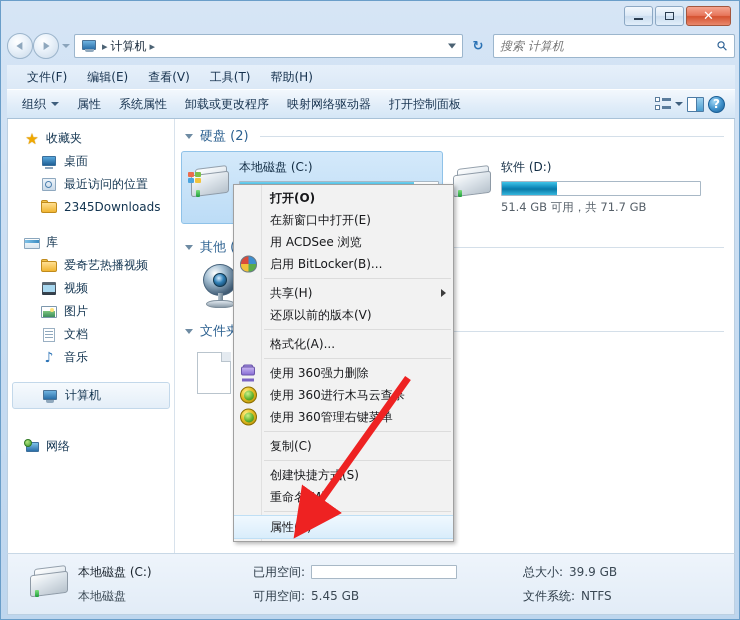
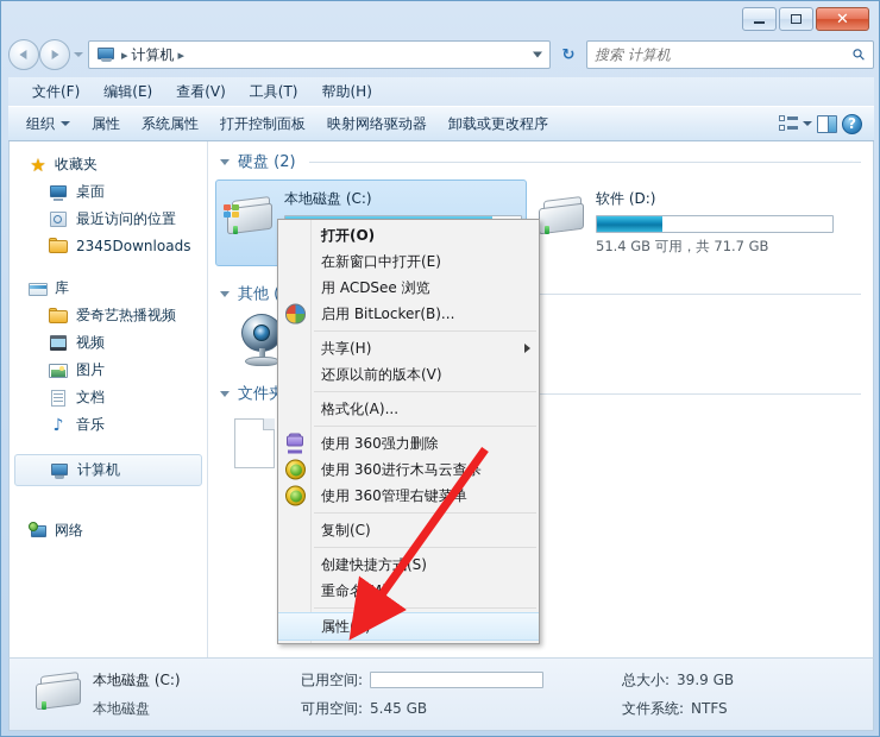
  ✕
  ▸
  计算机
  ▸
  ↻
  搜索 计算机
  文件(F)
  编辑(E)
  查看(V)
  工具(T)
  帮助(H)
  组织
  属性
  系统属性
- 卸载或更改程序
+ 打开控制面板
  映射网络驱动器
- 打开控制面板
+ 卸载或更改程序
  ?
  ★
  收藏夹
  桌面
  最近访问的位置
  2345Downloads
  库
  爱奇艺热播视频
  视频
  图片
  文档
  ♪
  音乐
  计算机
  网络
  硬盘 (2)
  本地磁盘 (C:)
  软件 (D:)
  51.4 GB 可用，共 71.7 GB
  打开(O)
  在新窗口中打开(E)
  用 ACDSee 浏览
  启用 BitLocker(B)...
  共享(H)
  还原以前的版本(V)
  格式化(A)...
  使用 360强力删除
  使用 360进行木马云查
  使用 360管理右键菜单
  复制(C)
  创建快捷方(S)
  重命名(M
  属性(R)
  本地磁盘 (C:)
  本地磁盘
  已用空间:
  可用空间:
  5.45 GB
  总大小:
  39.9 GB
  文件系统:
  NTFS
